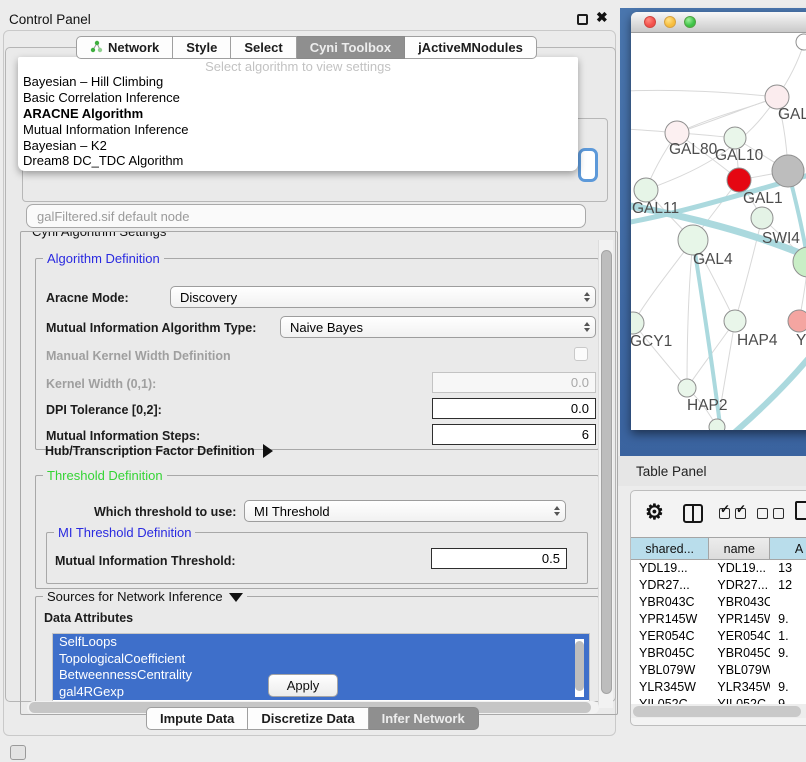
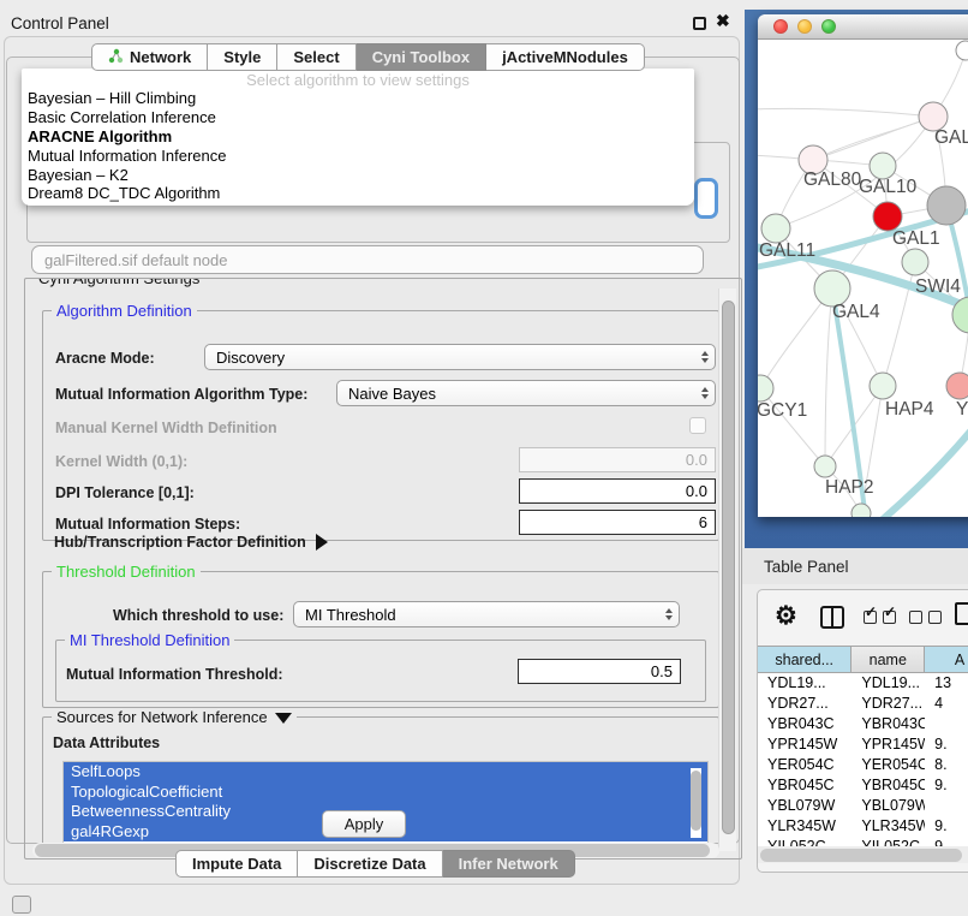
  Control Panel
  ✖
  galFiltered.sif default node
  Cyni Algorithm Settings
  Algorithm Definition
  Aracne Mode:
  Discovery
  Mutual Information Algorithm Type:
  Naive Bayes
  Manual Kernel Width Definition
  Kernel Width (0,1):
  0.0
- DPI Tolerance [0,2]:
+ DPI Tolerance [0,1]:
  0.0
  Mutual Information Steps:
  6
  Hub/Transcription Factor Definition
  Threshold Definition
  Which threshold to use:
  MI Threshold
  MI Threshold Definition
  Mutual Information Threshold:
  0.5
  Sources for Network Inference
  Data Attributes
  SelfLoops
  TopologicalCoefficient
  BetweennessCentrality
  gal4RGexp
  Apply
  Select algorithm to view settings
  Bayesian – Hill Climbing
  Basic Correlation Inference
  ARACNE Algorithm
  Mutual Information Inference
  Bayesian – K2
  Dream8 DC_TDC Algorithm
  Network
  Style
  Select
  Cyni Toolbox
  jActiveMNodules
  Impute Data
  Discretize Data
  Infer Network
  GAL
  GAL80
  GAL10
  GAL1
  GAL11
  GAL4
  GCY1
  HAP4
  Y
  HAP2
  SWI4
  Table Panel
  ⚙
  ✓
  ✓
  shared...
  name
  A
  YDL19...
  YDL19...
  13
  YDR27...
  YDR27...
- 12
+ 4
  YBR043C
  YBR043C
  YPR145W
  YPR145W
  9.
  YER054C
  YER054C
- 1.
+ 8.
  YBR045C
  YBR045C
  9.
  YBL079W
  YBL079W
  YLR345W
  YLR345W
  9.
